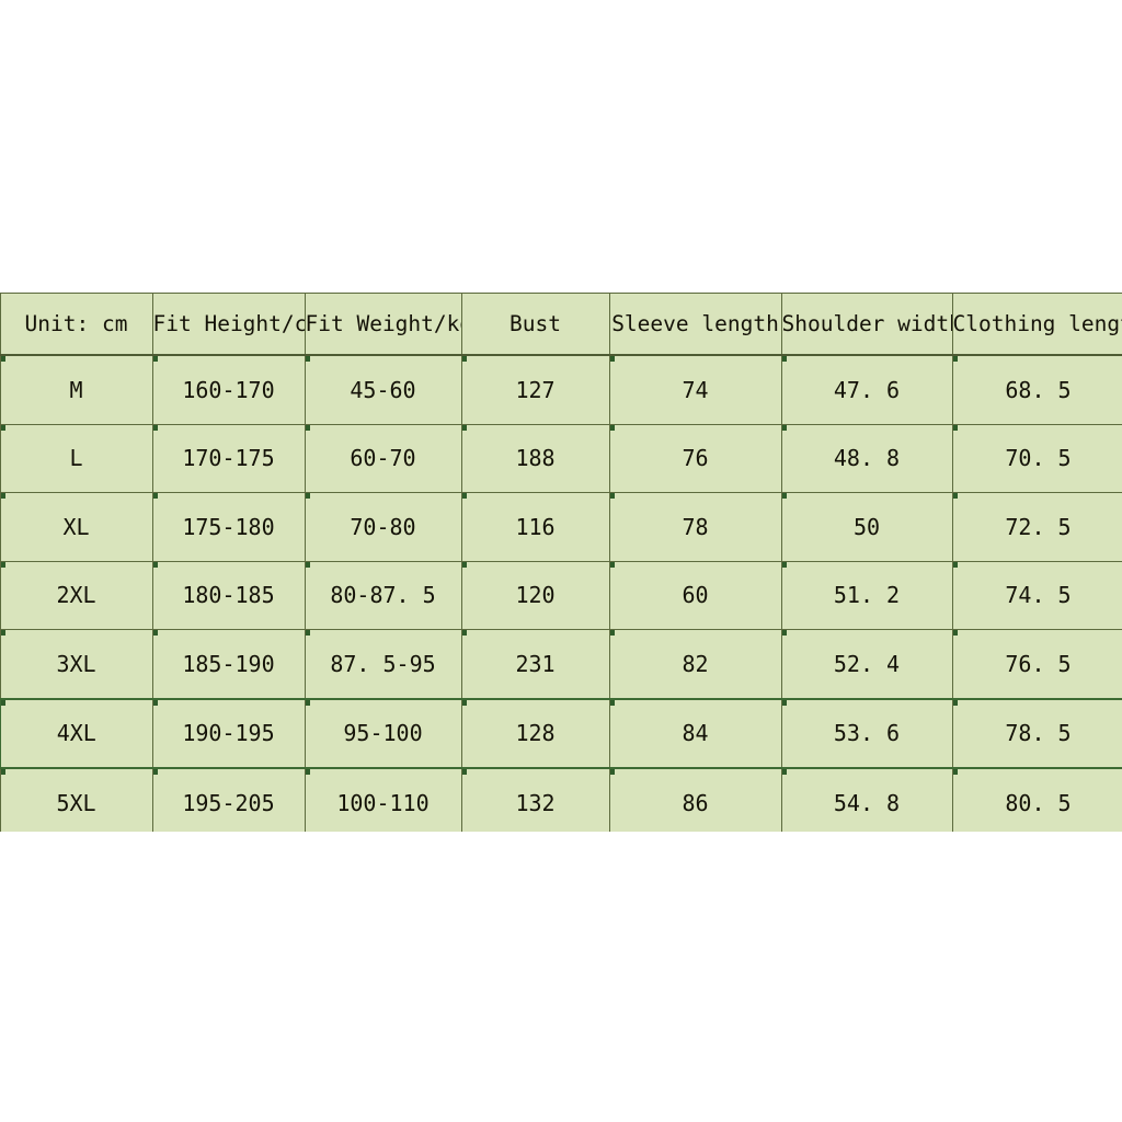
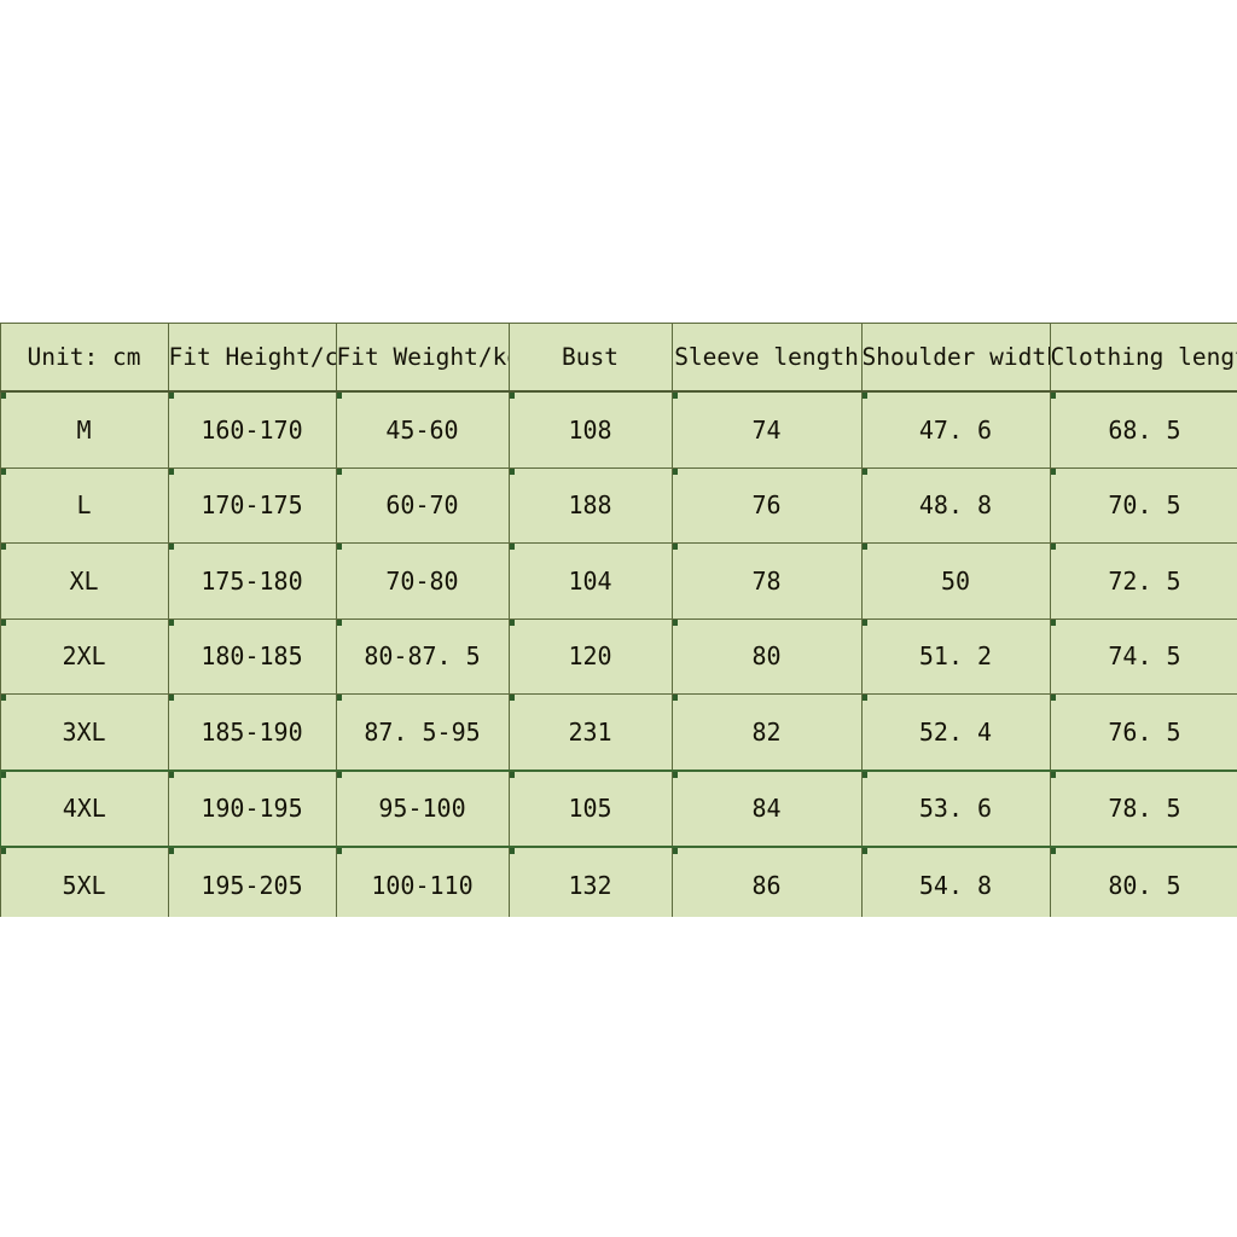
  Unit: cm	Fit Height/c	Fit Weight/k	Bust	Sleeve length	Shoulder widt	Clothing leng
- M	160-170	45-60	127	74	47. 6	68. 5
+ M	160-170	45-60	108	74	47. 6	68. 5
  L	170-175	60-70	188	76	48. 8	70. 5
- XL	175-180	70-80	116	78	50	72. 5
+ XL	175-180	70-80	104	78	50	72. 5
- 2XL	180-185	80-87. 5	120	60	51. 2	74. 5
+ 2XL	180-185	80-87. 5	120	80	51. 2	74. 5
  3XL	185-190	87. 5-95	231	82	52. 4	76. 5
- 4XL	190-195	95-100	128	84	53. 6	78. 5
+ 4XL	190-195	95-100	105	84	53. 6	78. 5
  5XL	195-205	100-110	132	86	54. 8	80. 5
